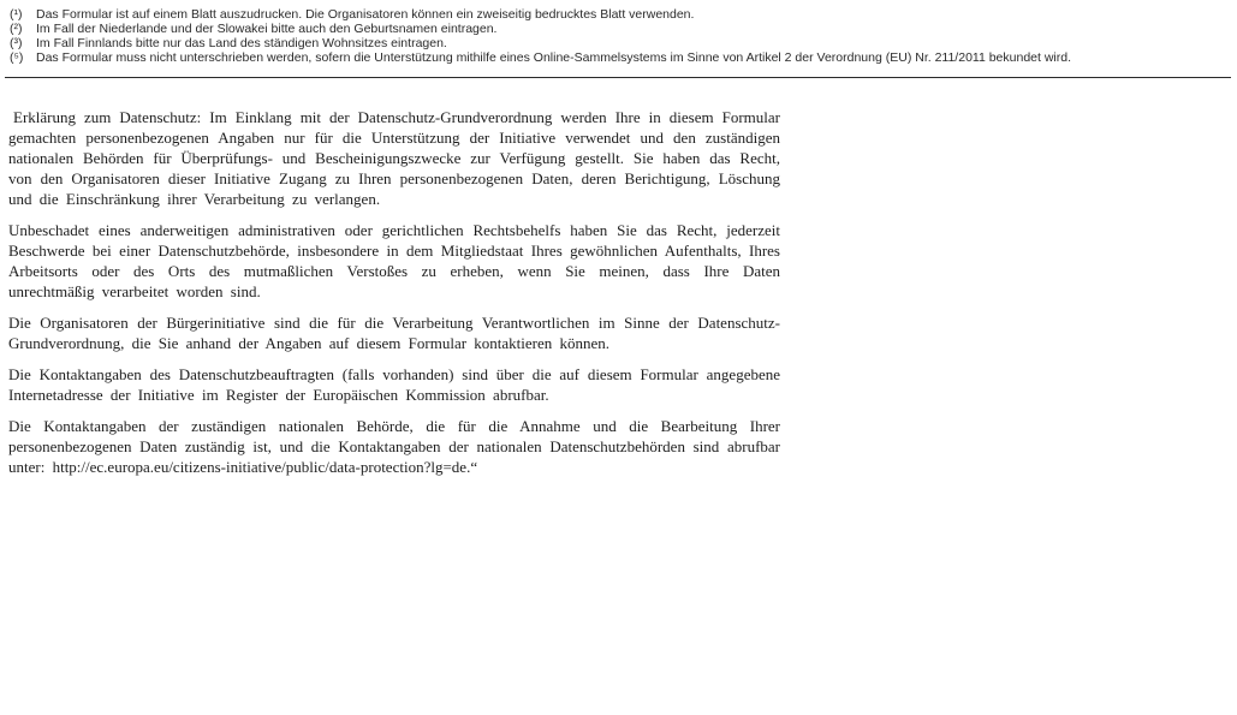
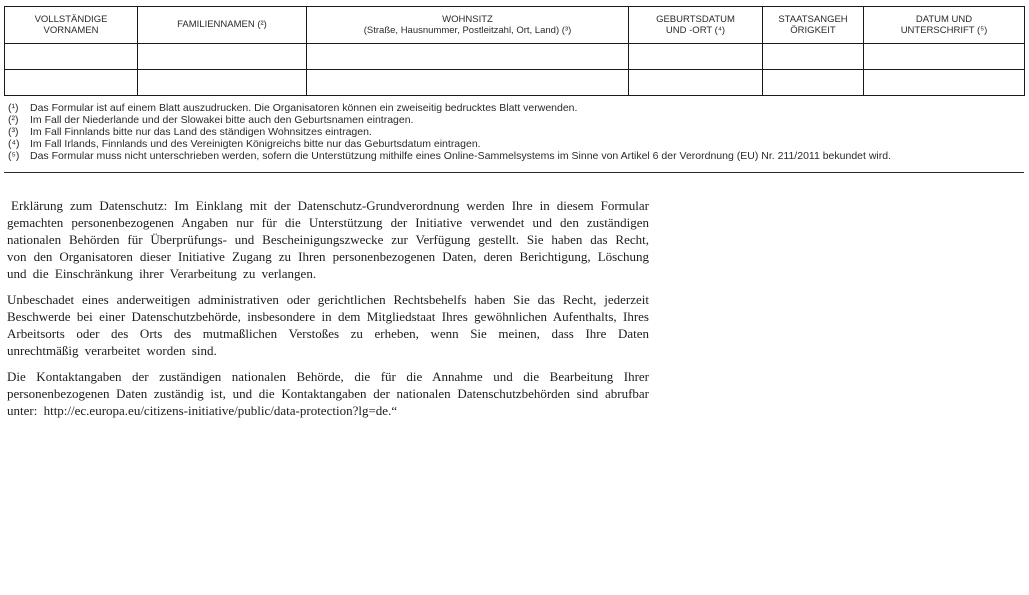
+ VOLLSTÄNDIGE VORNAMEN	FAMILIENNAMEN (²)	WOHNSITZ (Straße, Hausnummer, Postleitzahl, Ort, Land) (³)	GEBURTSDATUM UND -ORT (⁴)	STAATSANGEH ÖRIGKEIT	DATUM UND UNTERSCHRIFT (⁵)
  (¹)
  Das Formular ist auf einem Blatt auszudrucken. Die Organisatoren können ein zweiseitig bedrucktes Blatt verwenden.
  (²)
  Im Fall der Niederlande und der Slowakei bitte auch den Geburtsnamen eintragen.
  (³)
  Im Fall Finnlands bitte nur das Land des ständigen Wohnsitzes eintragen.
+ (⁴)
+ Im Fall Irlands, Finnlands und des Vereinigten Königreichs bitte nur das Geburtsdatum eintragen.
  (⁵)
- Das Formular muss nicht unterschrieben werden, sofern die Unterstützung mithilfe eines Online-Sammelsystems im Sinne von Artikel 2 der Verordnung (EU) Nr. 211/2011 bekundet wird.
+ Das Formular muss nicht unterschrieben werden, sofern die Unterstützung mithilfe eines Online-Sammelsystems im Sinne von Artikel 6 der Verordnung (EU) Nr. 211/2011 bekundet wird.
  Erklärung zum Datenschutz: Im Einklang mit der Datenschutz-Grundverordnung werden Ihre in diesem Formular gemachten personenbezogenen Angaben nur für die Unterstützung der Initiative verwendet und den zuständigen nationalen Behörden für Überprüfungs- und Bescheinigungszwecke zur Verfügung gestellt. Sie haben das Recht, von den Organisatoren dieser Initiative Zugang zu Ihren personenbezogenen Daten, deren Berichtigung, Löschung und die Einschränkung ihrer Verarbeitung zu verlangen.
  Unbeschadet eines anderweitigen administrativen oder gerichtlichen Rechtsbehelfs haben Sie das Recht, jederzeit Beschwerde bei einer Datenschutzbehörde, insbesondere in dem Mitgliedstaat Ihres gewöhnlichen Aufenthalts, Ihres Arbeitsorts oder des Orts des mutmaßlichen Verstoßes zu erheben, wenn Sie meinen, dass Ihre Daten unrechtmäßig verarbeitet worden sind.
- Die Organisatoren der Bürgerinitiative sind die für die Verarbeitung Verantwortlichen im Sinne der Datenschutz-Grundverordnung, die Sie anhand der Angaben auf diesem Formular kontaktieren können.
- Die Kontaktangaben des Datenschutzbeauftragten (falls vorhanden) sind über die auf diesem Formular angegebene Internetadresse der Initiative im Register der Europäischen Kommission abrufbar.
  Die Kontaktangaben der zuständigen nationalen Behörde, die für die Annahme und die Bearbeitung Ihrer personenbezogenen Daten zuständig ist, und die Kontaktangaben der nationalen Datenschutzbehörden sind abrufbar unter: http://ec.europa.eu/citizens-initiative/public/data-protection?lg=de.“
